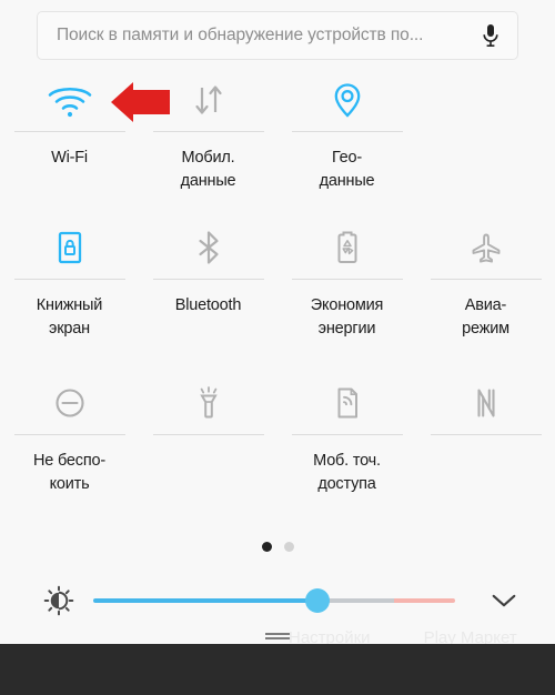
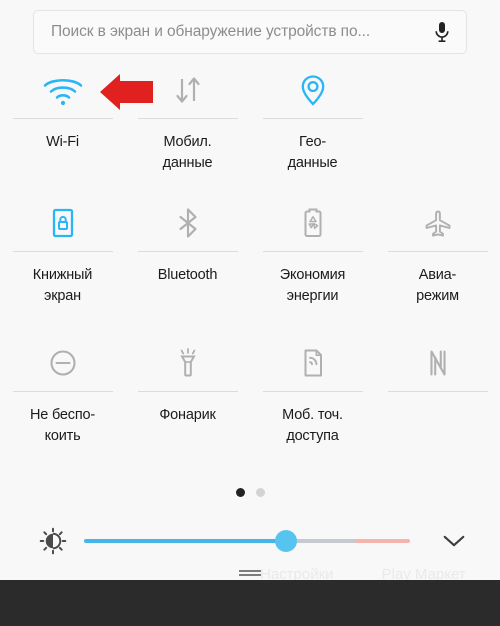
- Поиск в памяти и обнаружение устройств по...
+ Поиск в экран и обнаружение устройств по...
  Wi-Fi
  Мобил.
  данные
  Гео-
  данные
  Книжный
  экран
  Bluetooth
  Экономия
  энергии
  Авиа-
  режим
  Не беспо-
  коить
+ Фонарик
  Моб. точ.
  доступа
  Настройки
  Play Маркет
